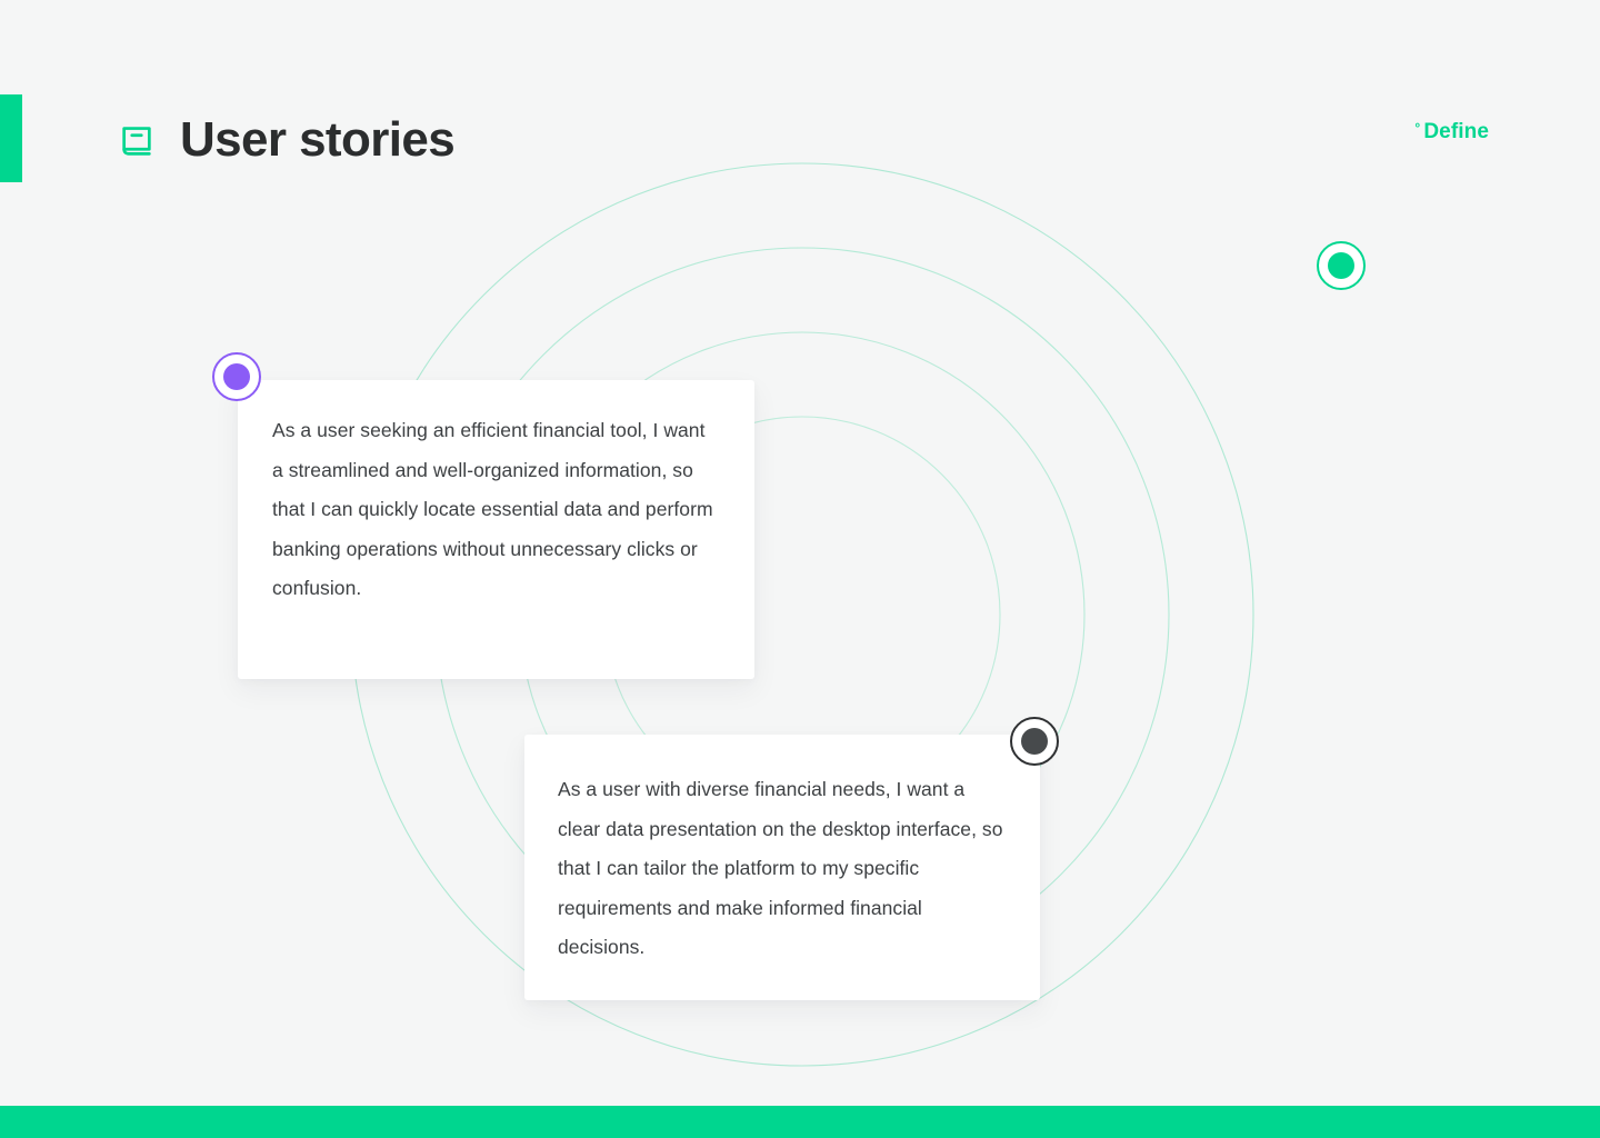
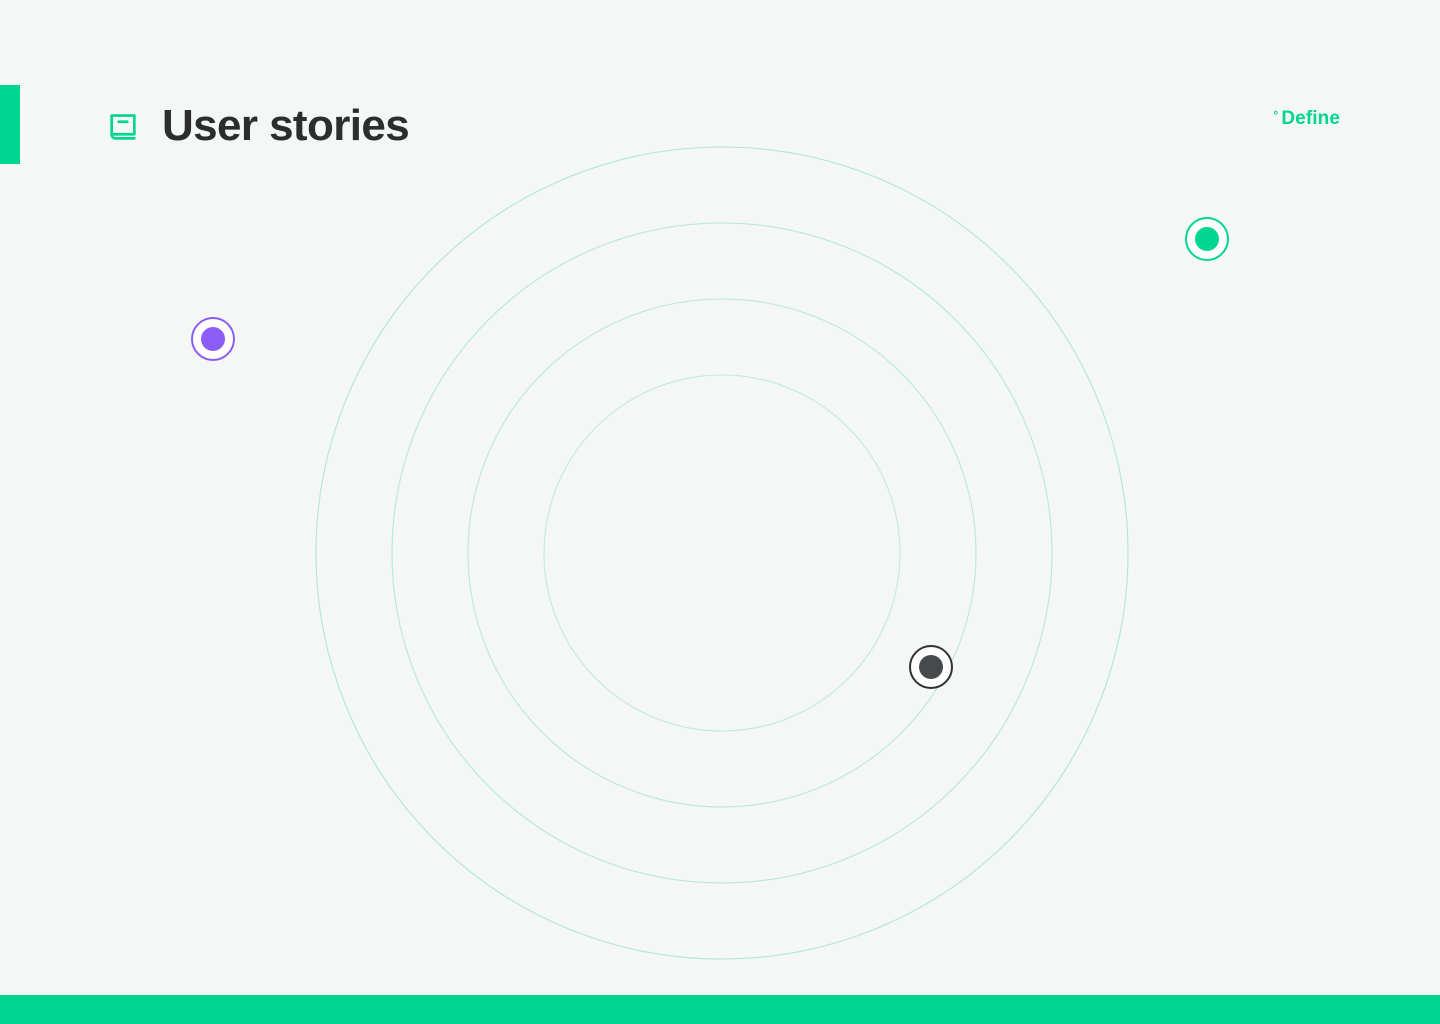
  User stories
  °
  Define
- As a user seeking an efficient financial tool, I want a streamlined and well-organized information, so that I can quickly locate essential data and perform banking operations without unnecessary clicks or confusion.
- As a user with diverse financial needs, I want a clear data presentation on the desktop interface, so that I can tailor the platform to my specific requirements and make informed financial decisions.
